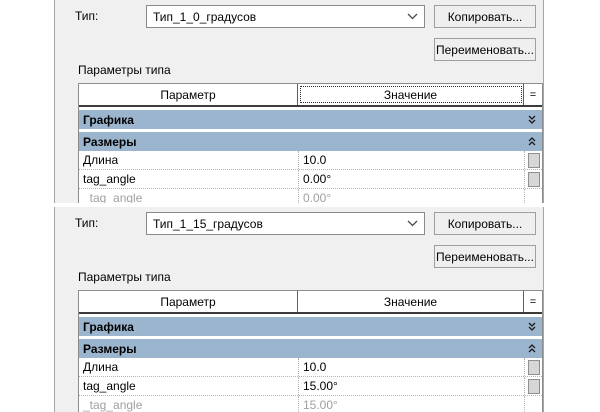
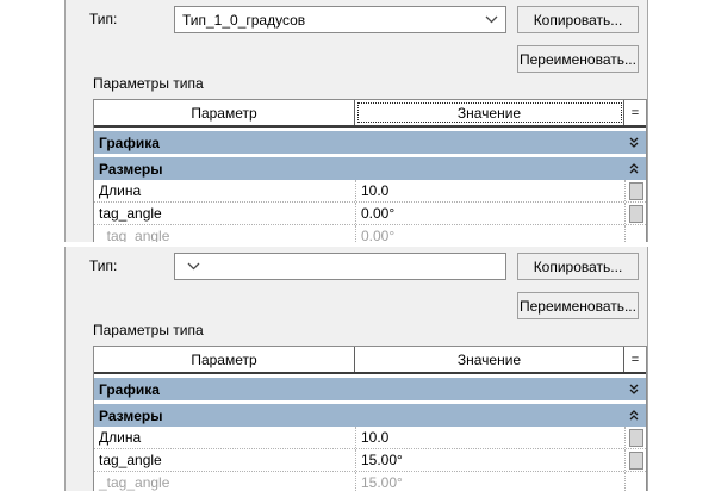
  Тип:
  Тип_1_0_градусов
  Копировать...
  Переименовать...
  Параметры типа
  Параметр
  Значение
  =
  Графика
  Размеры
  Длина
  10.0
  tag_angle
  0.00°
  _tag_angle
  0.00°
  Тип:
- Тип_1_15_градусов
  Копировать...
  Переименовать...
  Параметры типа
  Параметр
  Значение
  =
  Графика
  Размеры
  Длина
  10.0
  tag_angle
  15.00°
  _tag_angle
  15.00°
